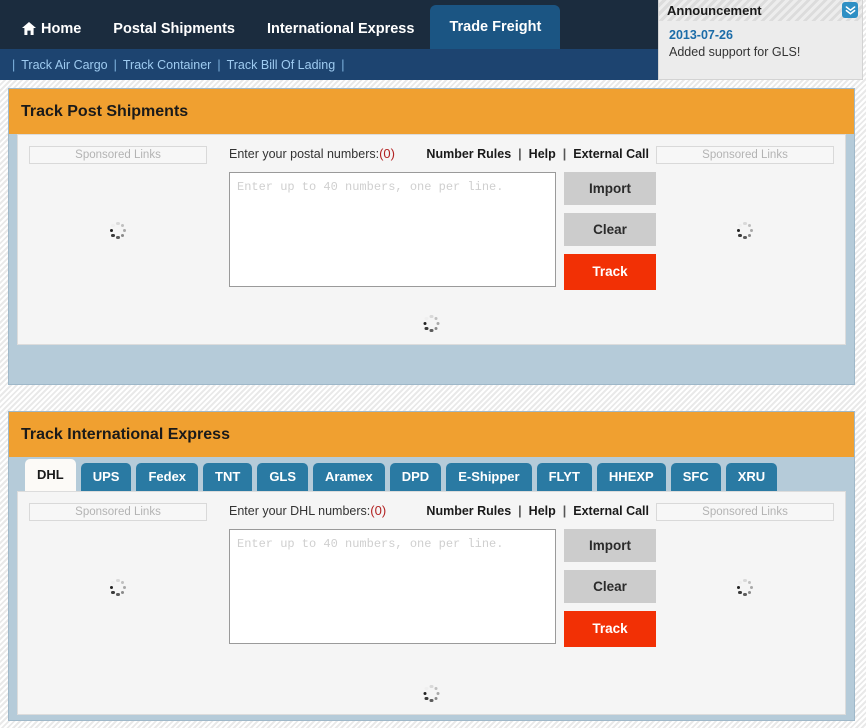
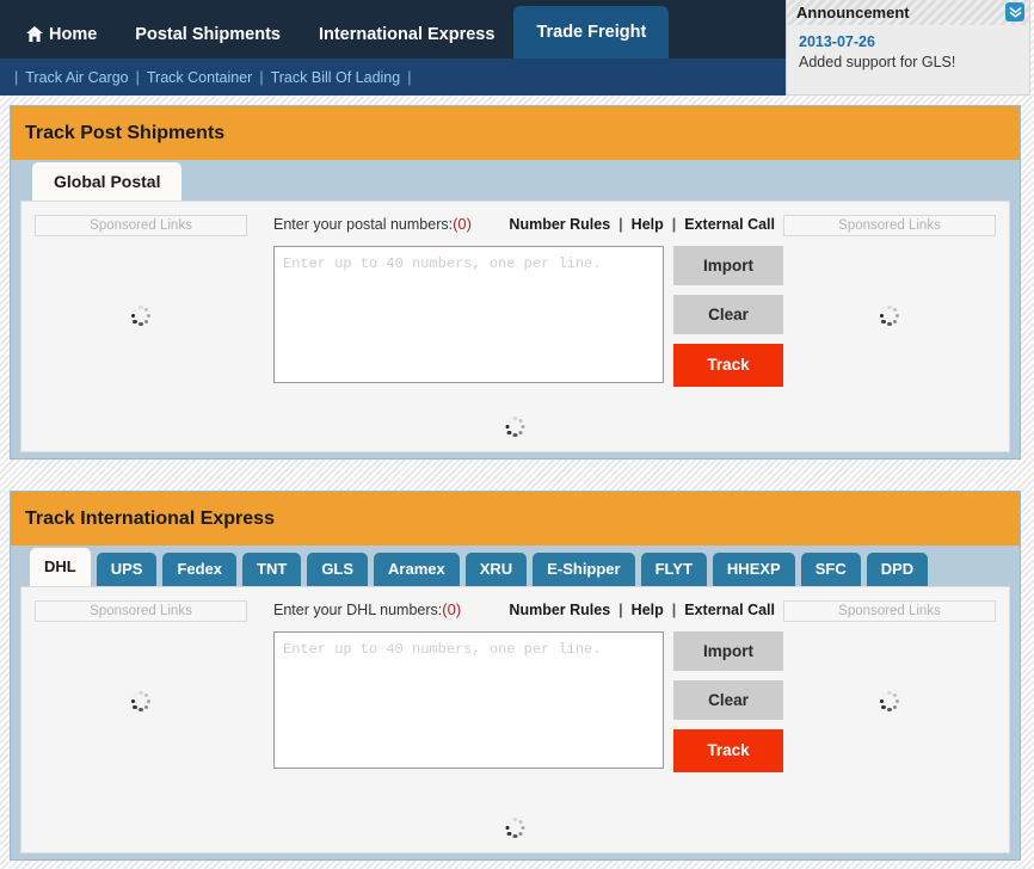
  Home
  Postal Shipments
  International Express
  Trade Freight
  |
  Track Air Cargo
  |
  Track Container
  |
  Track Bill Of Lading
  |
  Announcement
  2013-07-26
  Added support for GLS!
  Track Post Shipments
+ Global Postal
  Sponsored Links
  Sponsored Links
  Enter your postal numbers:
  (0)
  Number Rules
  |
  Help
  |
  External Call
  Enter up to 40 numbers, one per line.
  Import
  Clear
  Track
  Track International Express
  DHL
  UPS
  Fedex
  TNT
  GLS
  Aramex
- DPD
+ XRU
  E-Shipper
  FLYT
  HHEXP
  SFC
- XRU
+ DPD
  Sponsored Links
  Sponsored Links
  Enter your DHL numbers:
  (0)
  Number Rules
  |
  Help
  |
  External Call
  Enter up to 40 numbers, one per line.
  Import
  Clear
  Track
